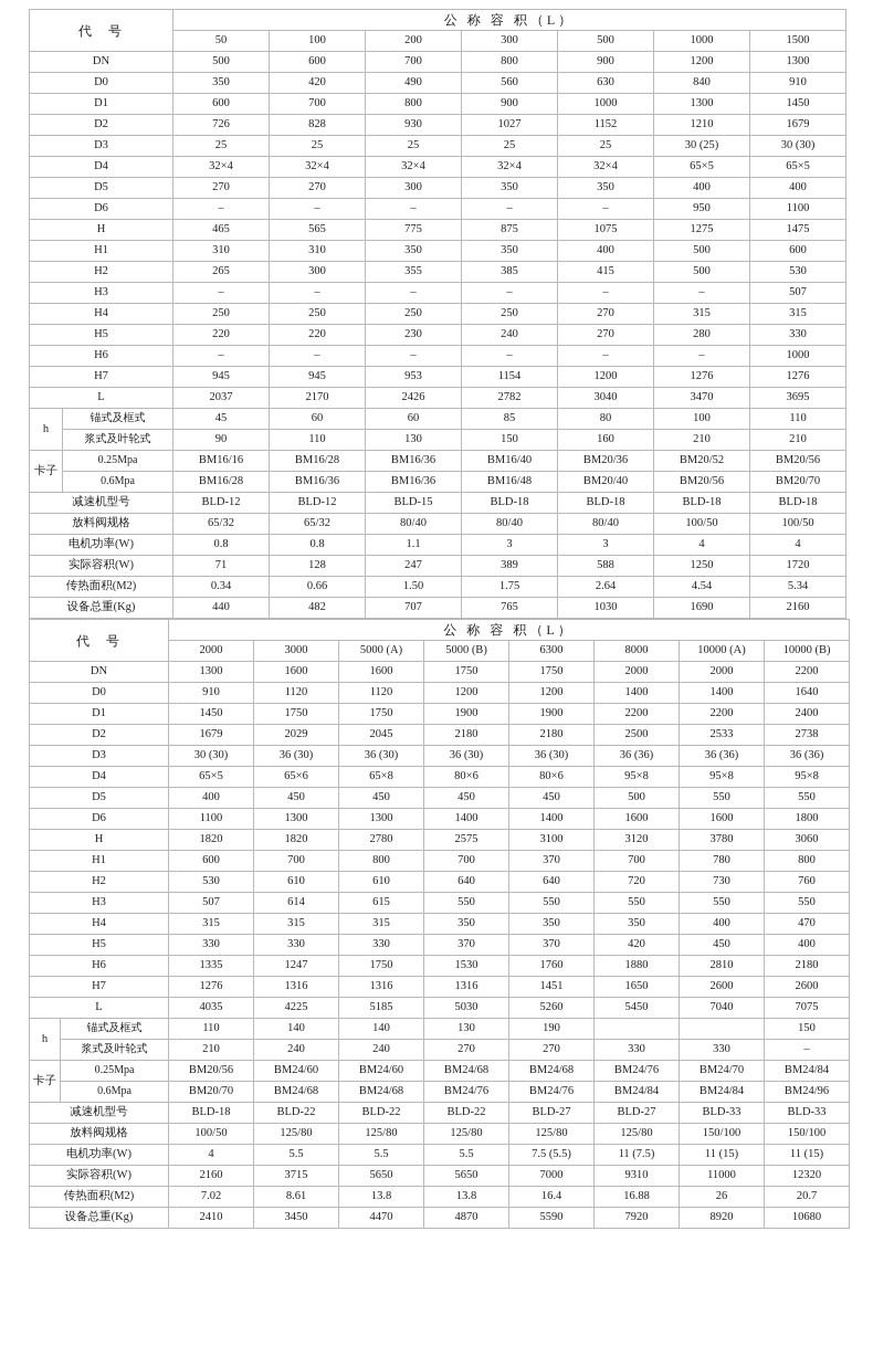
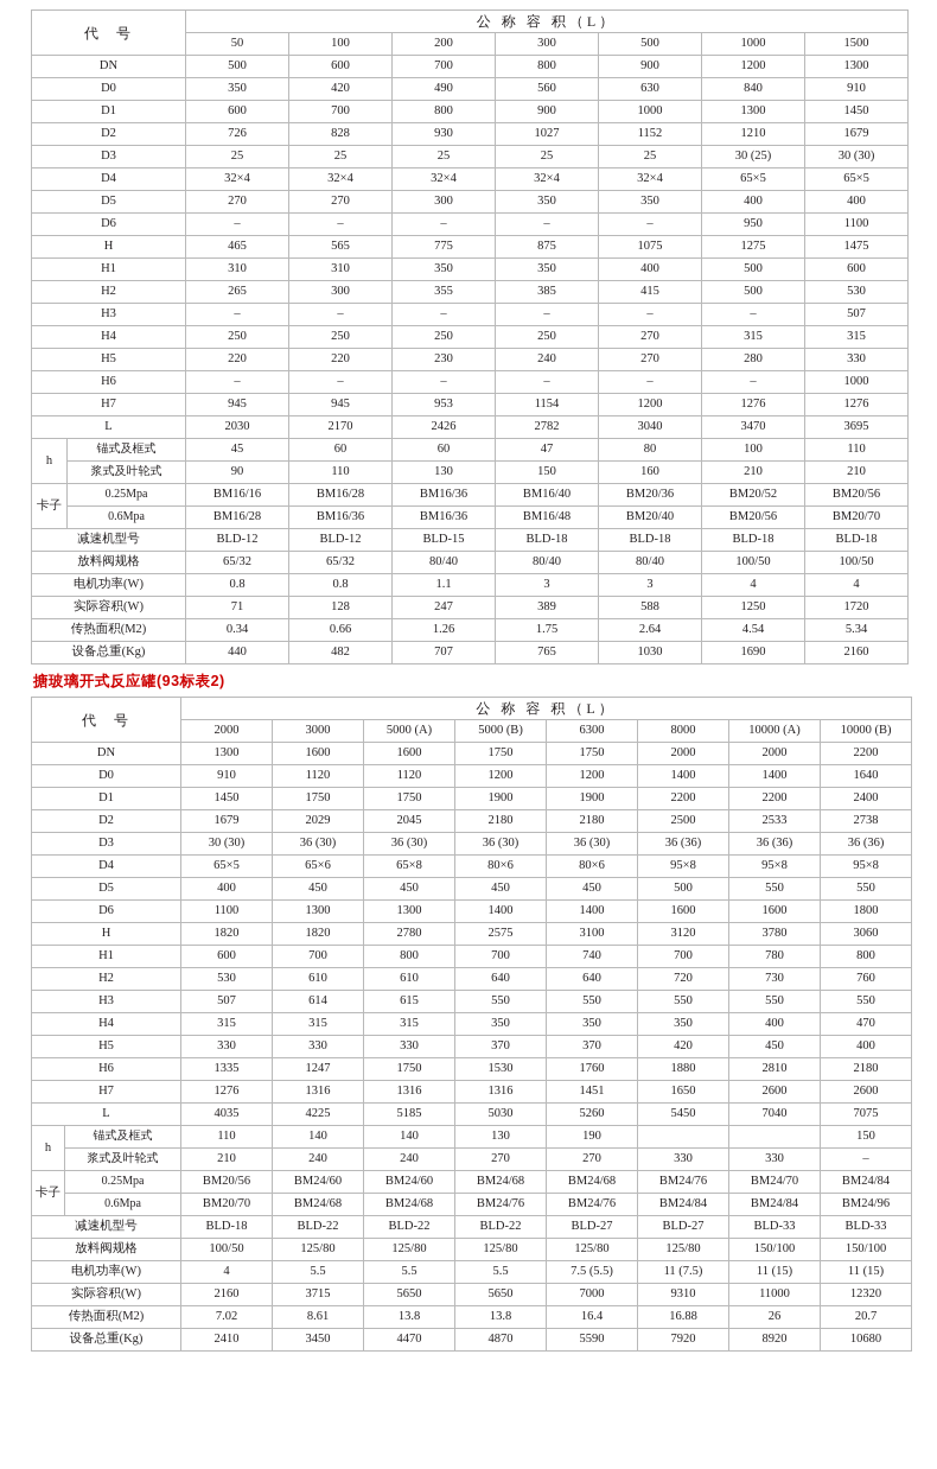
  代 号	公 称 容 积（L）
  50	100	200	300	500	1000	1500
  DN	500	600	700	800	900	1200	1300
  D0	350	420	490	560	630	840	910
  D1	600	700	800	900	1000	1300	1450
  D2	726	828	930	1027	1152	1210	1679
  D3	25	25	25	25	25	30 (25)	30 (30)
  D4	32×4	32×4	32×4	32×4	32×4	65×5	65×5
  D5	270	270	300	350	350	400	400
  D6	–	–	–	–	–	950	1100
  H	465	565	775	875	1075	1275	1475
  H1	310	310	350	350	400	500	600
  H2	265	300	355	385	415	500	530
  H3	–	–	–	–	–	–	507
  H4	250	250	250	250	270	315	315
  H5	220	220	230	240	270	280	330
  H6	–	–	–	–	–	–	1000
  H7	945	945	953	1154	1200	1276	1276
- L	2037	2170	2426	2782	3040	3470	3695
+ L	2030	2170	2426	2782	3040	3470	3695
- h	锚式及框式	45	60	60	85	80	100	110
+ h	锚式及框式	45	60	60	47	80	100	110
  浆式及叶轮式	90	110	130	150	160	210	210
  卡子	0.25Mpa	BM16/16	BM16/28	BM16/36	BM16/40	BM20/36	BM20/52	BM20/56
  0.6Mpa	BM16/28	BM16/36	BM16/36	BM16/48	BM20/40	BM20/56	BM20/70
  减速机型号	BLD-12	BLD-12	BLD-15	BLD-18	BLD-18	BLD-18	BLD-18
  放料阀规格	65/32	65/32	80/40	80/40	80/40	100/50	100/50
  电机功率(W)	0.8	0.8	1.1	3	3	4	4
  实际容积(W)	71	128	247	389	588	1250	1720
- 传热面积(M2)	0.34	0.66	1.50	1.75	2.64	4.54	5.34
+ 传热面积(M2)	0.34	0.66	1.26	1.75	2.64	4.54	5.34
  设备总重(Kg)	440	482	707	765	1030	1690	2160
+ 搪玻璃开式反应罐(93标表2)
  代 号	公 称 容 积（L）
  2000	3000	5000 (A)	5000 (B)	6300	8000	10000 (A)	10000 (B)
  DN	1300	1600	1600	1750	1750	2000	2000	2200
  D0	910	1120	1120	1200	1200	1400	1400	1640
  D1	1450	1750	1750	1900	1900	2200	2200	2400
  D2	1679	2029	2045	2180	2180	2500	2533	2738
  D3	30 (30)	36 (30)	36 (30)	36 (30)	36 (30)	36 (36)	36 (36)	36 (36)
  D4	65×5	65×6	65×8	80×6	80×6	95×8	95×8	95×8
  D5	400	450	450	450	450	500	550	550
  D6	1100	1300	1300	1400	1400	1600	1600	1800
  H	1820	1820	2780	2575	3100	3120	3780	3060
- H1	600	700	800	700	370	700	780	800
+ H1	600	700	800	700	740	700	780	800
  H2	530	610	610	640	640	720	730	760
  H3	507	614	615	550	550	550	550	550
  H4	315	315	315	350	350	350	400	470
  H5	330	330	330	370	370	420	450	400
  H6	1335	1247	1750	1530	1760	1880	2810	2180
  H7	1276	1316	1316	1316	1451	1650	2600	2600
  L	4035	4225	5185	5030	5260	5450	7040	7075
  h	锚式及框式	110	140	140	130	190			150
  浆式及叶轮式	210	240	240	270	270	330	330	–
  卡子	0.25Mpa	BM20/56	BM24/60	BM24/60	BM24/68	BM24/68	BM24/76	BM24/70	BM24/84
  0.6Mpa	BM20/70	BM24/68	BM24/68	BM24/76	BM24/76	BM24/84	BM24/84	BM24/96
  减速机型号	BLD-18	BLD-22	BLD-22	BLD-22	BLD-27	BLD-27	BLD-33	BLD-33
  放料阀规格	100/50	125/80	125/80	125/80	125/80	125/80	150/100	150/100
  电机功率(W)	4	5.5	5.5	5.5	7.5 (5.5)	11 (7.5)	11 (15)	11 (15)
  实际容积(W)	2160	3715	5650	5650	7000	9310	11000	12320
  传热面积(M2)	7.02	8.61	13.8	13.8	16.4	16.88	26	20.7
  设备总重(Kg)	2410	3450	4470	4870	5590	7920	8920	10680
